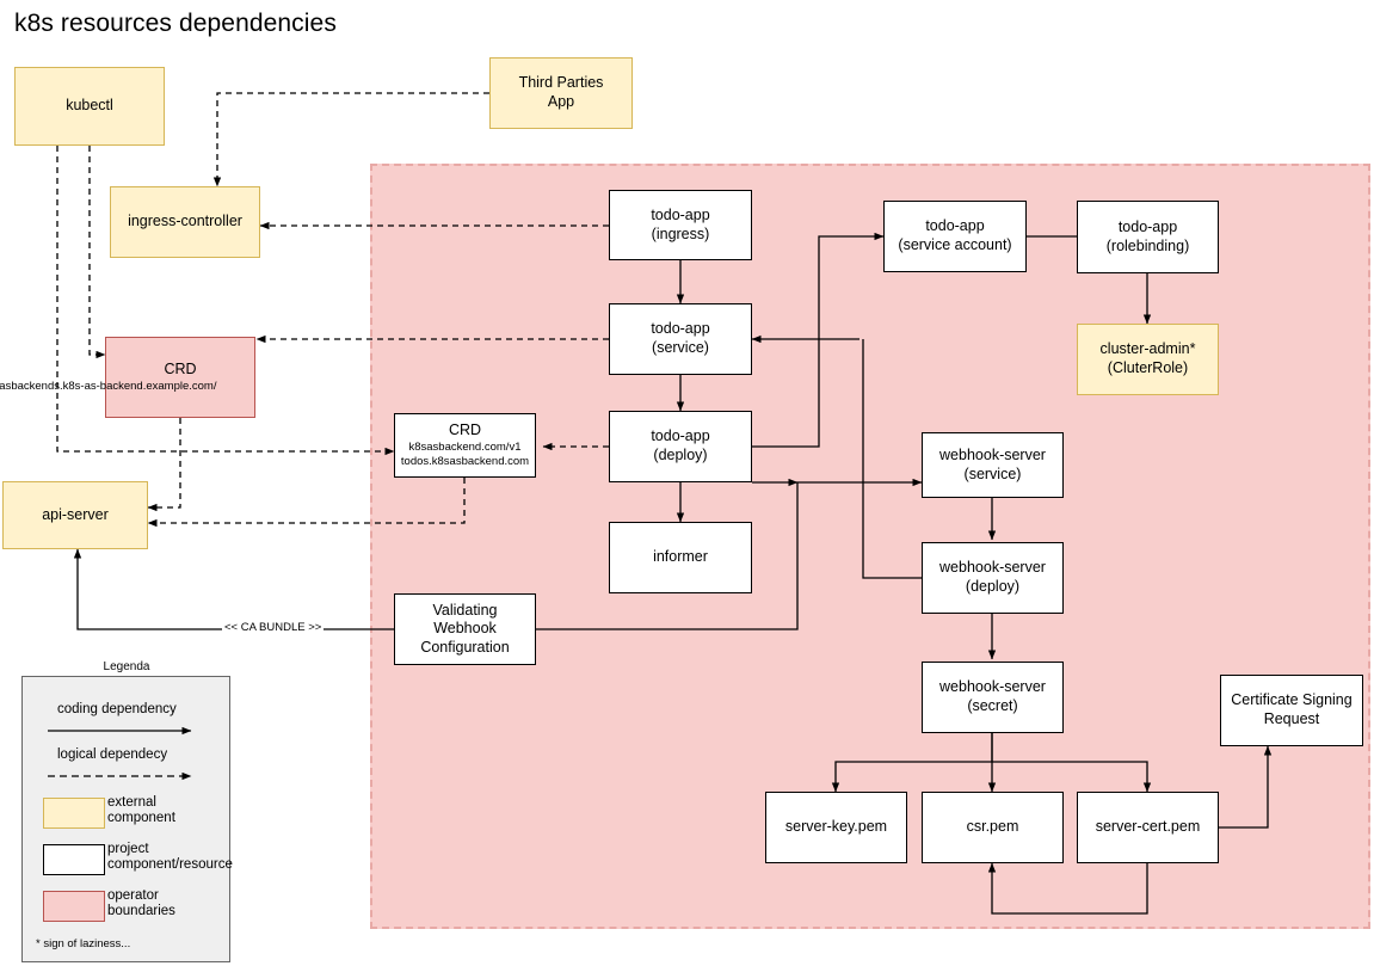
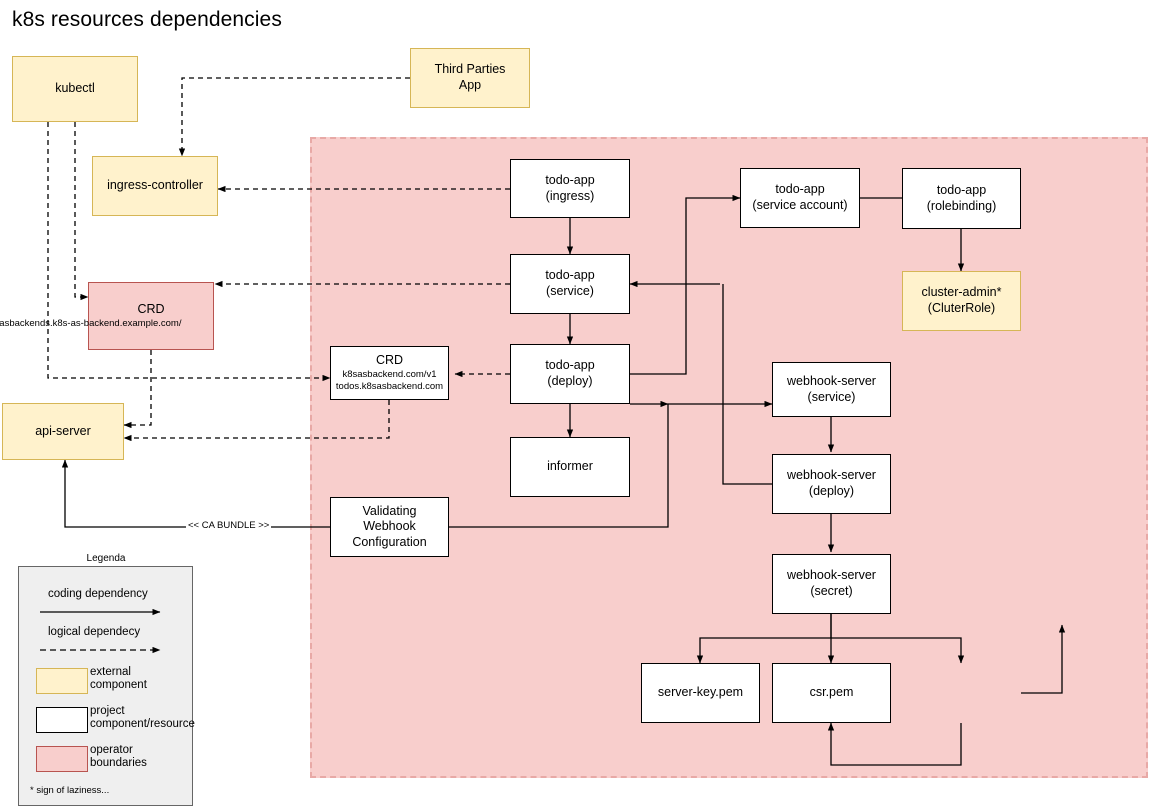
  k8s resources dependencies
  kubectl
  Third Parties
  App
  ingress-controller
  CRD
  asbackends.k8s-as-backend.example.com/
  api-server
  CRD
  k8sasbackend.com/v1
  todos.k8sasbackend.com
  Validating
  Webhook
  Configuration
  todo-app
  (ingress)
  todo-app
  (service)
  todo-app
  (deploy)
  informer
  todo-app
  (service account)
  todo-app
  (rolebinding)
  cluster-admin*
  (CluterRole)
  webhook-server
  (service)
  webhook-server
  (deploy)
  webhook-server
  (secret)
  server-key.pem
  csr.pem
- server-cert.pem
- Certificate Signing
- Request
  << CA BUNDLE >>
  Legenda
  coding dependency
  logical dependecy
  external
  component
  project
  component/resource
  operator
  boundaries
  * sign of laziness...
